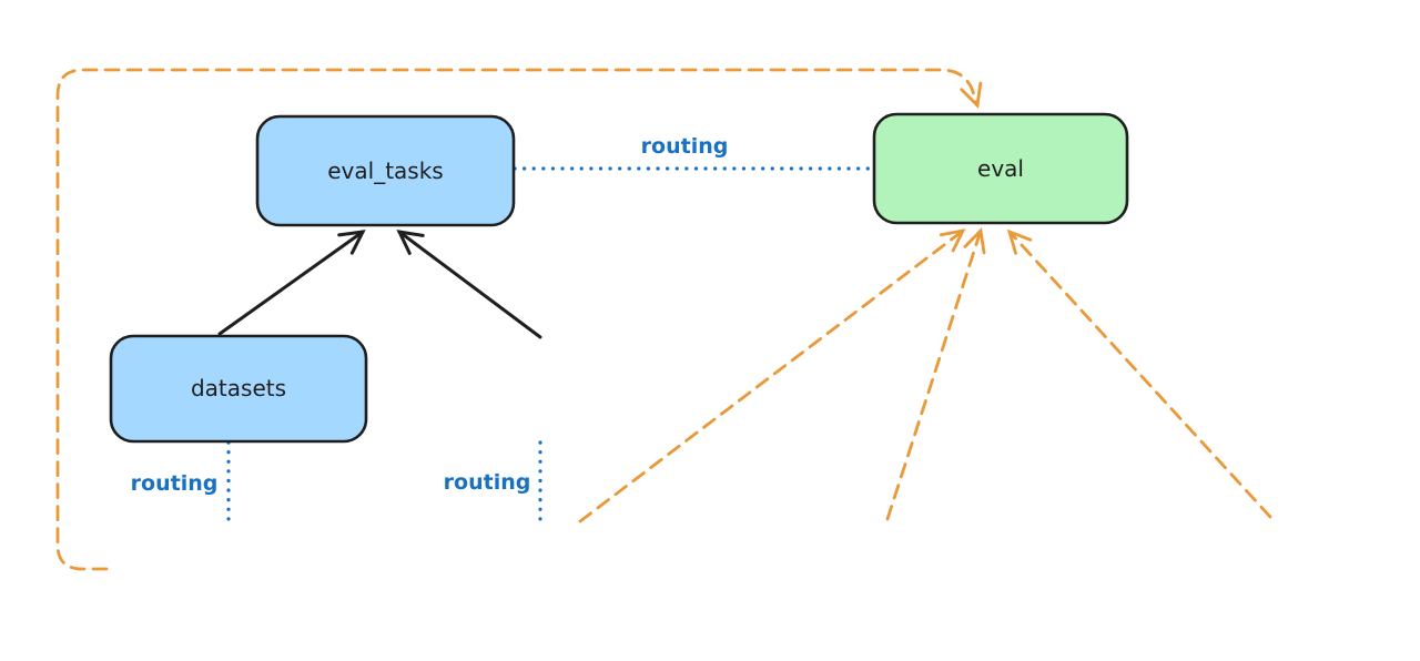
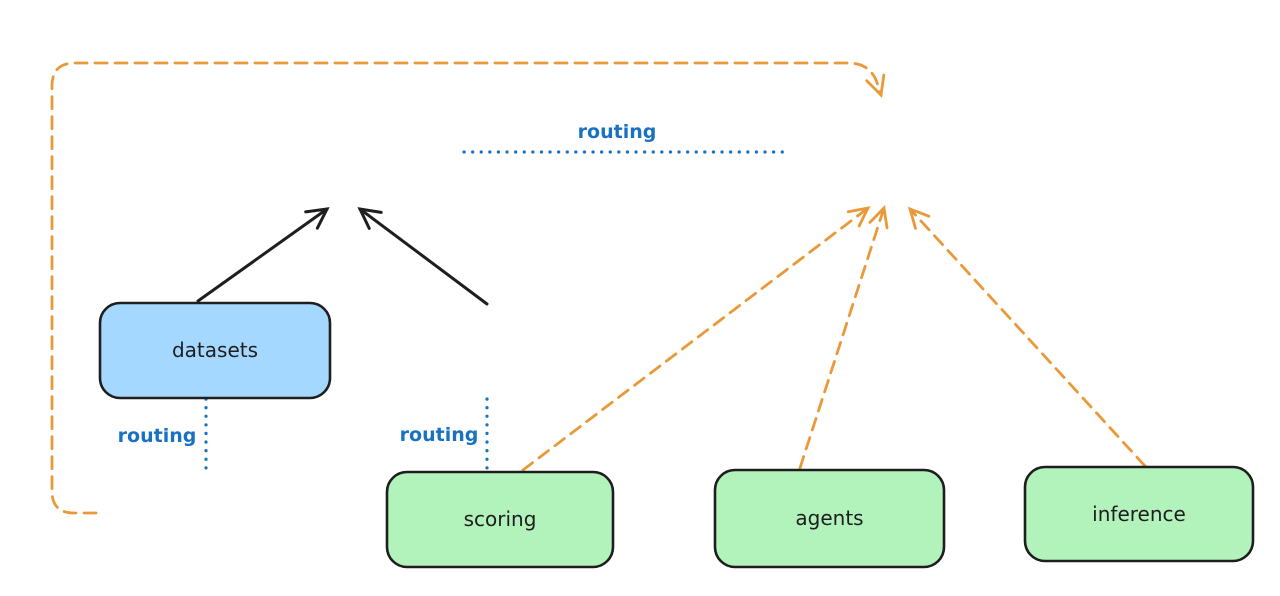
  routing
  routing
  routing
- eval_tasks
- eval
  datasets
+ scoring
+ agents
+ inference
